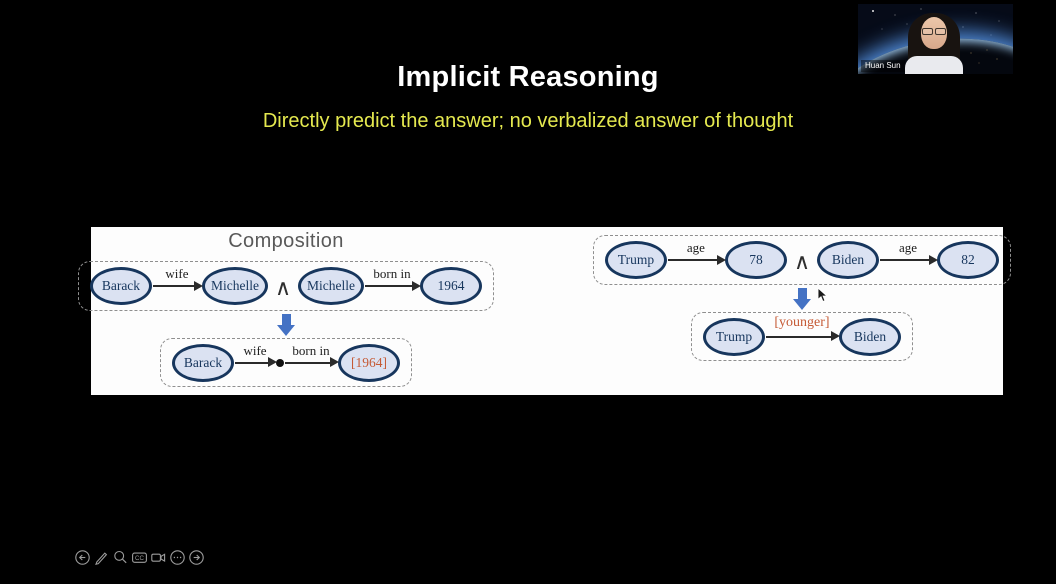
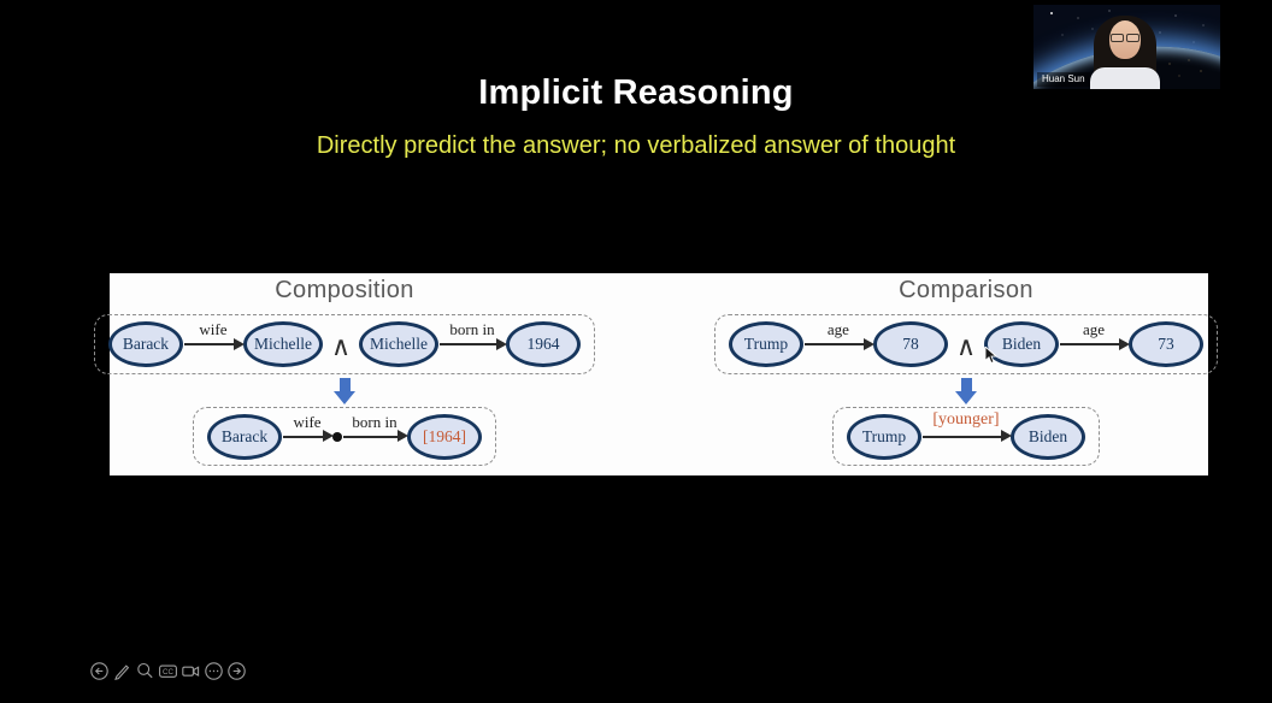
  Implicit Reasoning
  Directly predict the answer; no verbalized answer of thought
  Composition
  Barack
  wife
  Michelle
  ∧
  Michelle
  born in
  1964
  Barack
  wife
  born in
  [1964]
+ Comparison
  Trump
  age
  78
  ∧
  Biden
  age
- 82
+ 73
  Trump
  [younger]
  Biden
  Huan Sun
